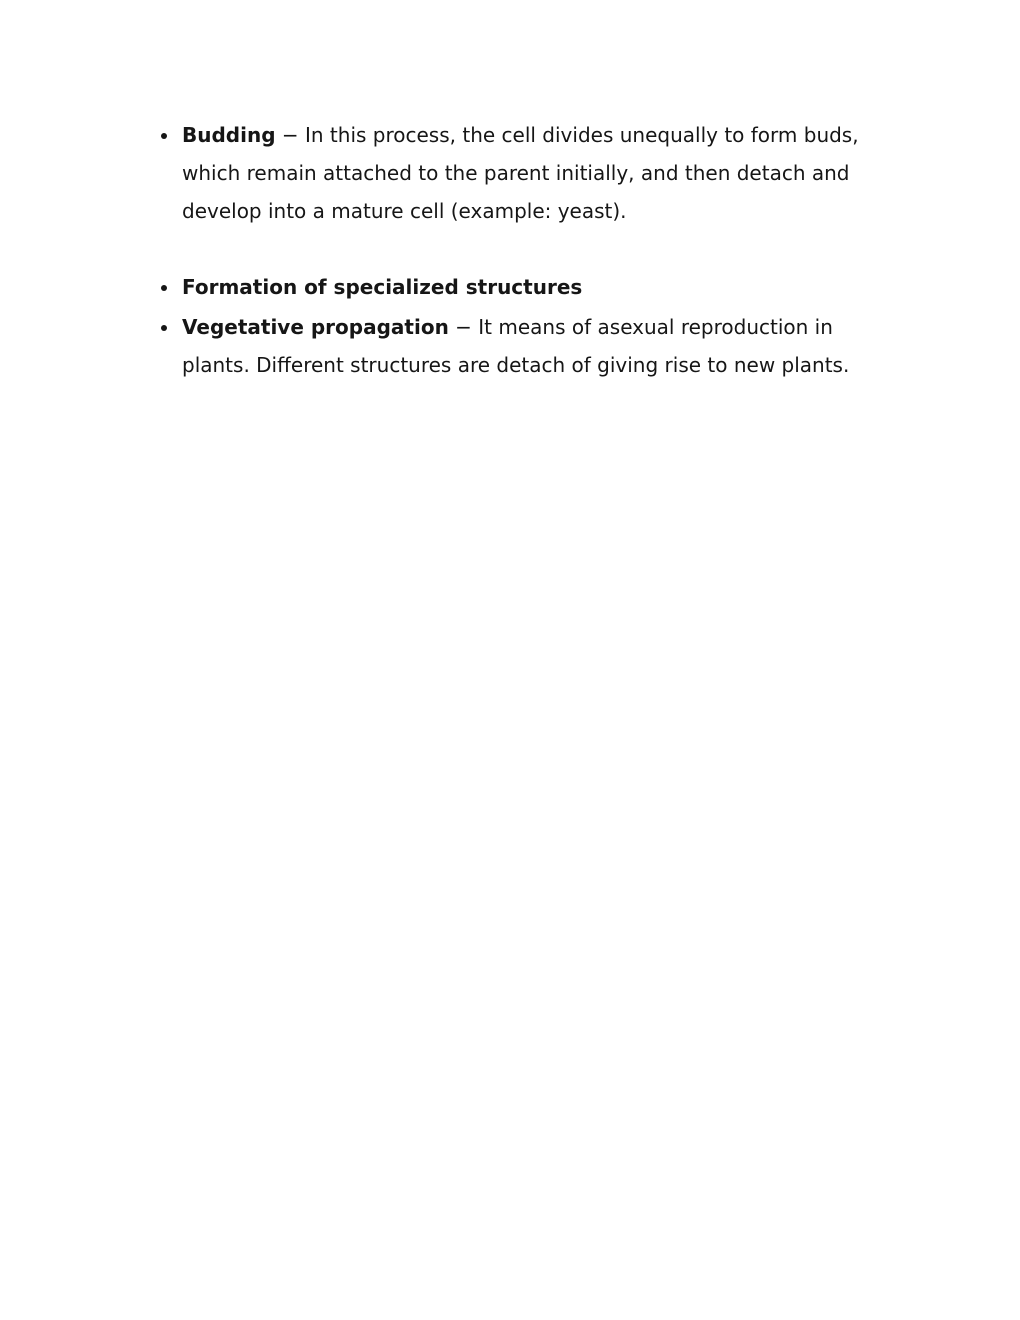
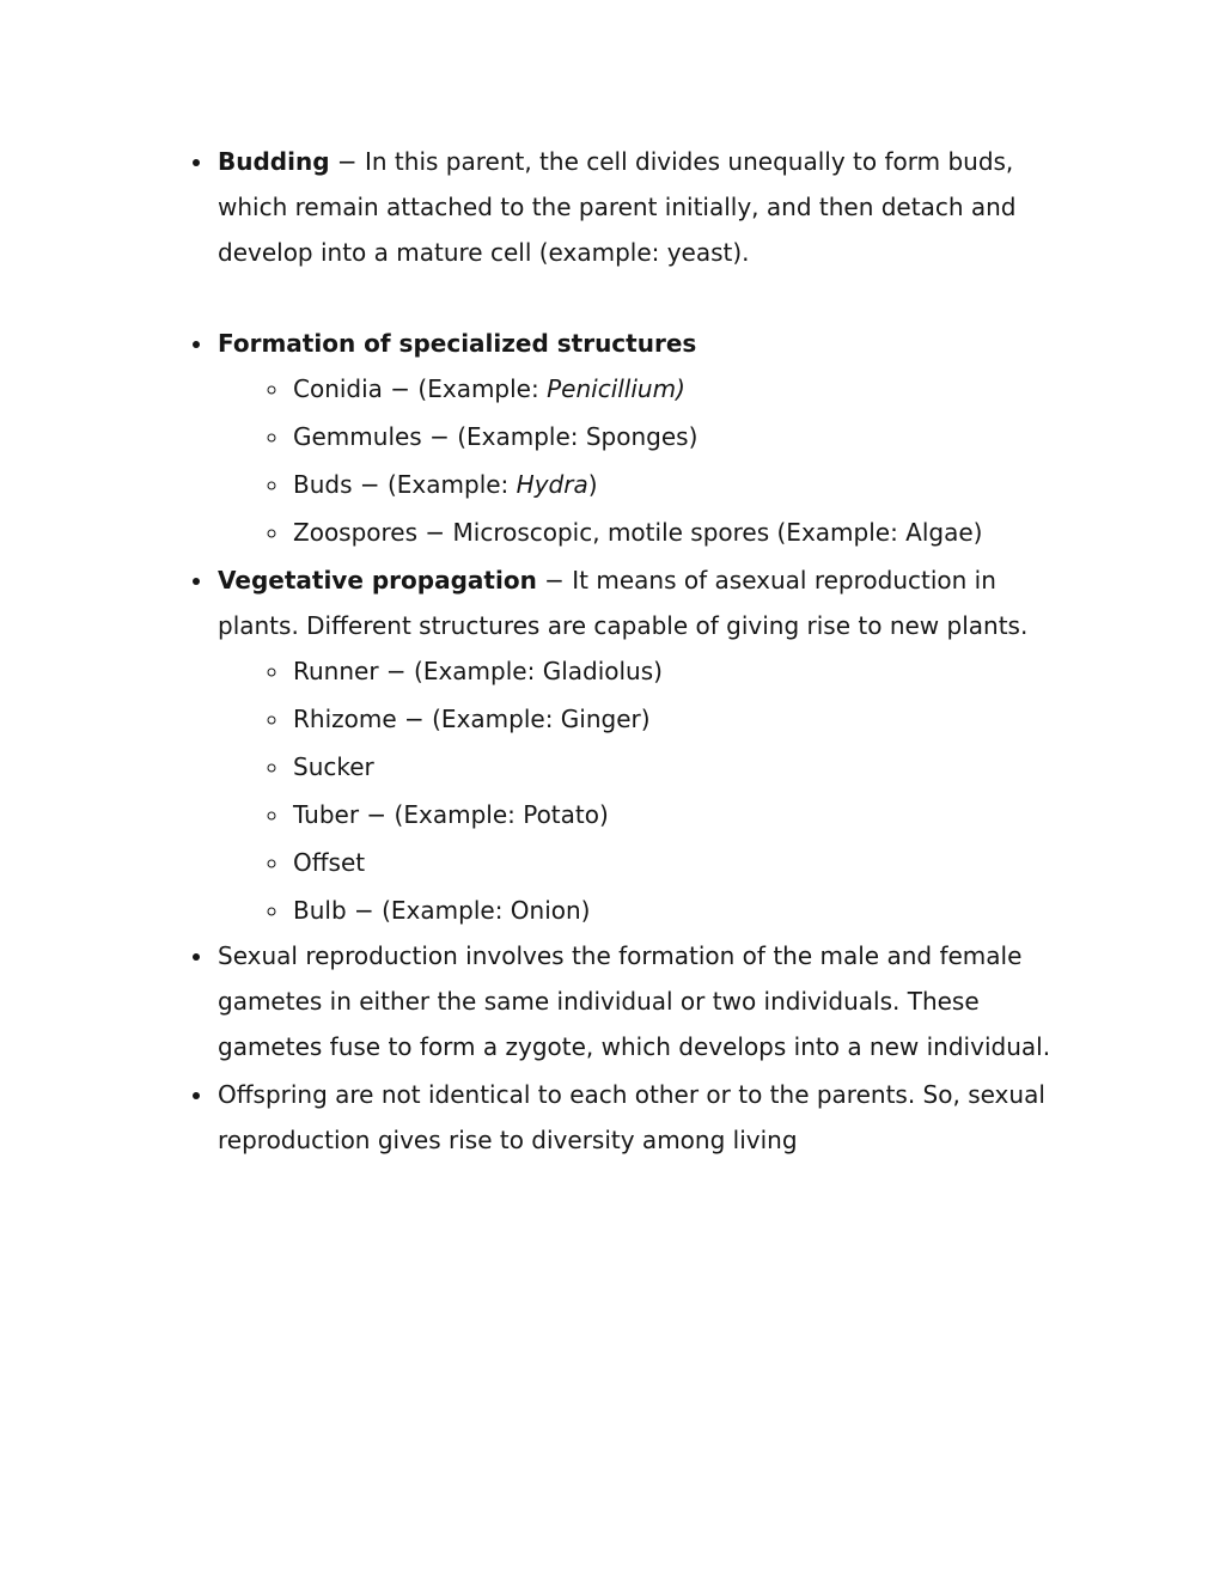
- Budding − In this process, the cell divides unequally to form buds, which remain attached to the parent initially, and then detach and develop into a mature cell (example: yeast).
+ Budding − In this parent, the cell divides unequally to form buds, which remain attached to the parent initially, and then detach and develop into a mature cell (example: yeast).
  Formation of specialized structures
+ Conidia − (Example: Penicillium)
+ Gemmules − (Example: Sponges)
+ Buds − (Example: Hydra)
+ Zoospores − Microscopic, motile spores (Example: Algae)
- Vegetative propagation − It means of asexual reproduction in plants. Different structures are detach of giving rise to new plants.
+ Vegetative propagation − It means of asexual reproduction in plants. Different structures are capable of giving rise to new plants.
+ Runner − (Example: Gladiolus)
+ Rhizome − (Example: Ginger)
+ Sucker
+ Tuber − (Example: Potato)
+ Offset
+ Bulb − (Example: Onion)
+ Sexual reproduction involves the formation of the male and female gametes in either the same individual or two individuals. These gametes fuse to form a zygote, which develops into a new individual.
+ Offspring are not identical to each other or to the parents. So, sexual reproduction gives rise to diversity among living
